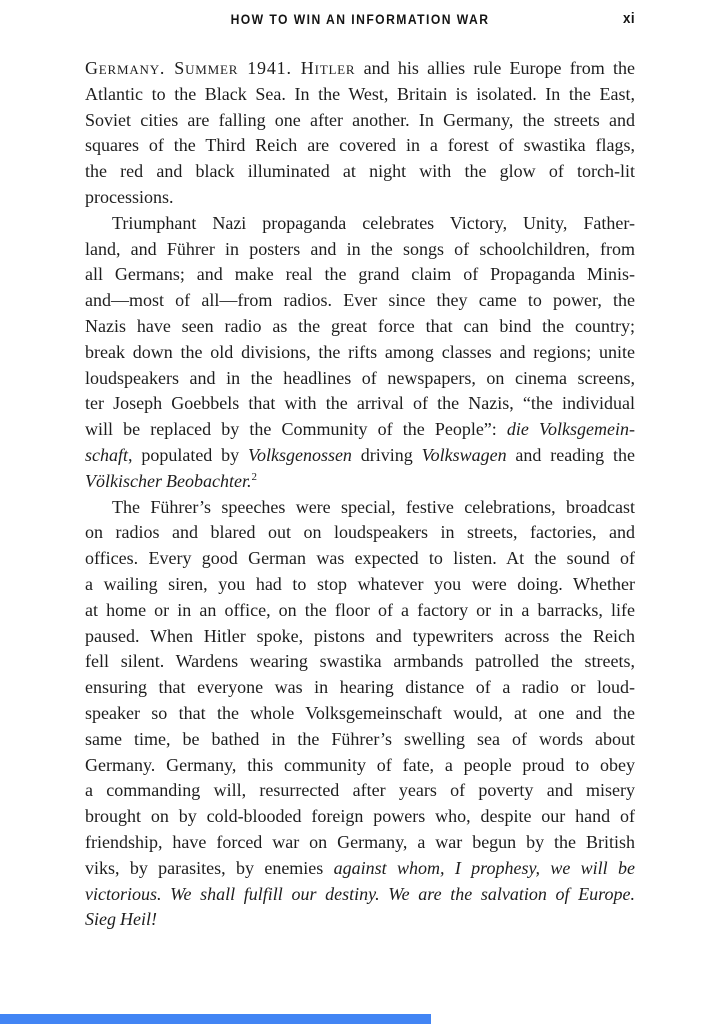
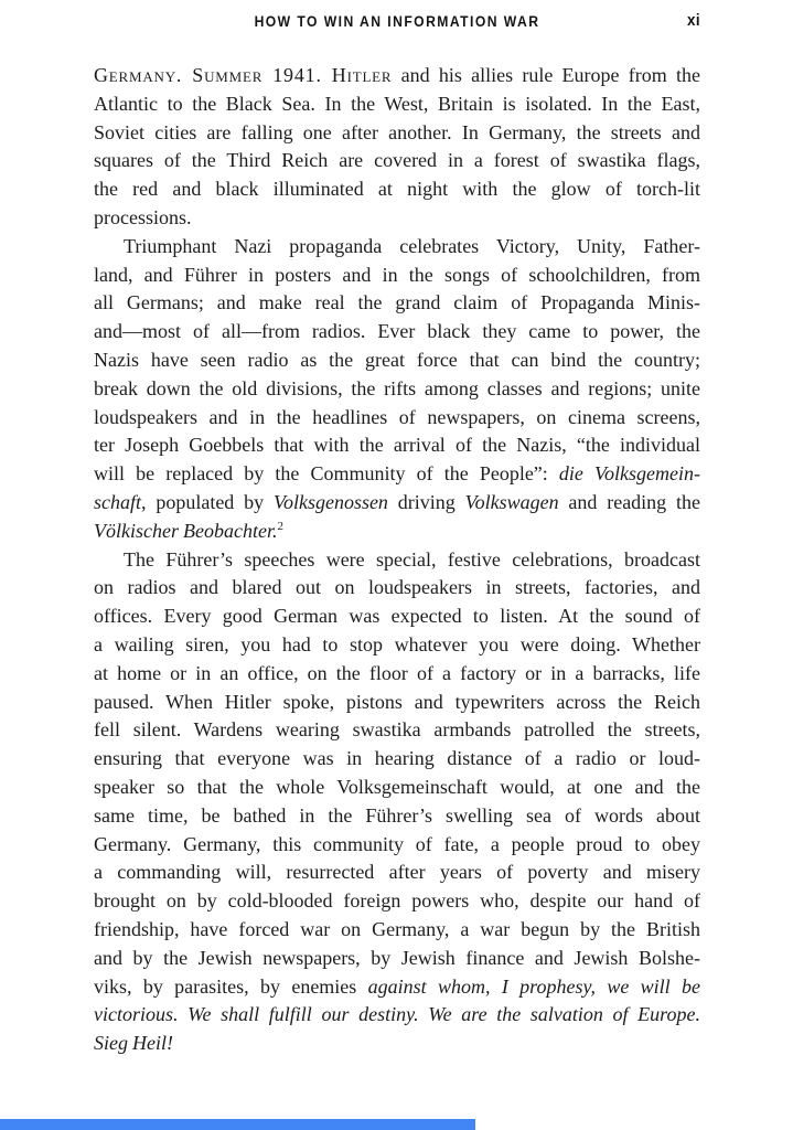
  HOW TO WIN AN INFORMATION WAR
  xi
  Germany. Summer 1941. Hitler and his allies rule Europe from the
  Atlantic to the Black Sea. In the West, Britain is isolated. In the East,
  Soviet cities are falling one after another. In Germany, the streets and
  squares of the Third Reich are covered in a forest of swastika flags,
  the red and black illuminated at night with the glow of torch-lit
  processions.
  Triumphant Nazi propaganda celebrates Victory, Unity, Father-
  land, and Führer in posters and in the songs of schoolchildren, from
  all Germans; and make real the grand claim of Propaganda Minis-
- and—most of all—from radios. Ever since they came to power, the
+ and—most of all—from radios. Ever black they came to power, the
  Nazis have seen radio as the great force that can bind the country;
  break down the old divisions, the rifts among classes and regions; unite
  loudspeakers and in the headlines of newspapers, on cinema screens,
  ter Joseph Goebbels that with the arrival of the Nazis, “the individual
  will be replaced by the Community of the People”: die Volksgemein-
  schaft, populated by Volksgenossen driving Volkswagen and reading the
  Völkischer Beobachter.2
  The Führer’s speeches were special, festive celebrations, broadcast
  on radios and blared out on loudspeakers in streets, factories, and
  offices. Every good German was expected to listen. At the sound of
  a wailing siren, you had to stop whatever you were doing. Whether
  at home or in an office, on the floor of a factory or in a barracks, life
  paused. When Hitler spoke, pistons and typewriters across the Reich
  fell silent. Wardens wearing swastika armbands patrolled the streets,
  ensuring that everyone was in hearing distance of a radio or loud-
  speaker so that the whole Volksgemeinschaft would, at one and the
  same time, be bathed in the Führer’s swelling sea of words about
  Germany. Germany, this community of fate, a people proud to obey
  a commanding will, resurrected after years of poverty and misery
  brought on by cold-blooded foreign powers who, despite our hand of
  friendship, have forced war on Germany, a war begun by the British
+ and by the Jewish newspapers, by Jewish finance and Jewish Bolshe-
  viks, by parasites, by enemies against whom, I prophesy, we will be
  victorious. We shall fulfill our destiny. We are the salvation of Europe.
  Sieg Heil!
